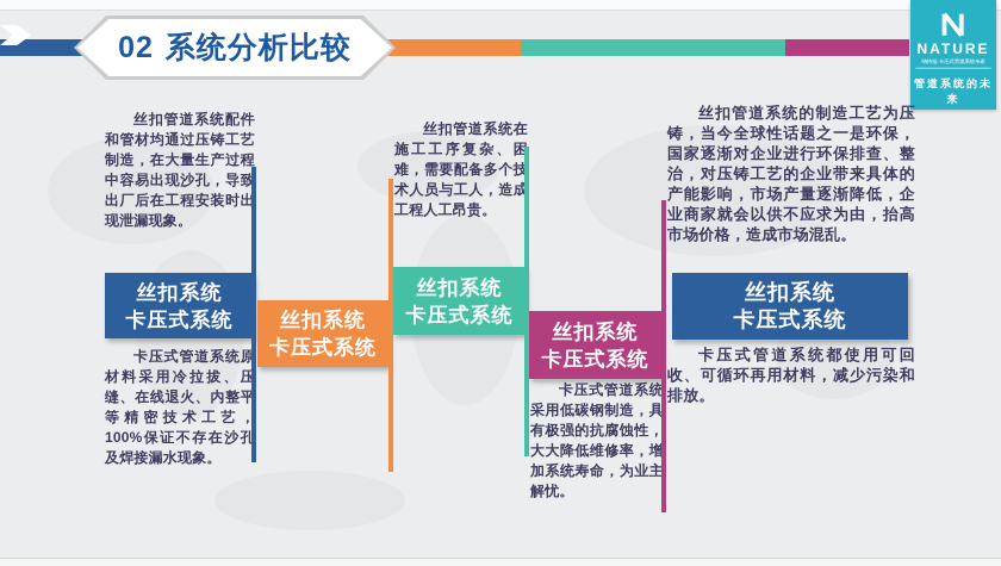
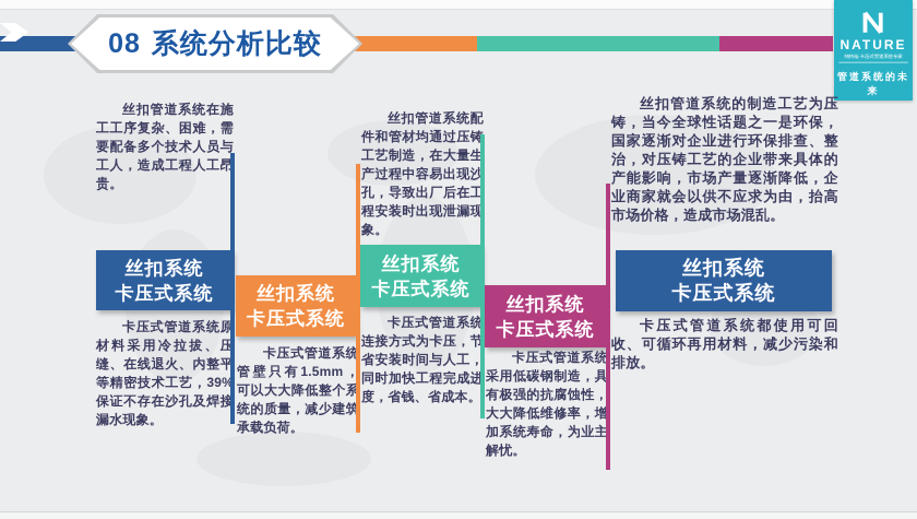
- 02
+ 08
  系统分析比较
  NATURE
  管道系统的未来
- 丝扣管道系统配件和管材均通过压铸工艺制造，在大量生产过程中容易出现沙孔，导致出厂后在工程安装时出现泄漏现象。
+ 丝扣管道系统在施工工序复杂、困难，需要配备多个技术人员与工人，造成工程人工昂贵。
  丝扣系统
  卡压式系统
- 卡压式管道系统原材料采用冷拉拔、压缝、在线退火、内整平等精密技术工艺，100%保证不存在沙孔及焊接漏水现象。
+ 卡压式管道系统原材料采用冷拉拔、压缝、在线退火、内整平等精密技术工艺，39%保证不存在沙孔及焊接漏水现象。
  丝扣系统
  卡压式系统
+ 卡压式管道系统管壁只有1.5mm，可以大大降低整个系统的质量，减少建筑承载负荷。
- 丝扣管道系统在施工工序复杂、困难，需要配备多个技术人员与工人，造成工程人工昂贵。
+ 丝扣管道系统配件和管材均通过压铸工艺制造，在大量生产过程中容易出现沙孔，导致出厂后在工程安装时出现泄漏现象。
  丝扣系统
  卡压式系统
+ 卡压式管道系统连接方式为卡压，节省安装时间与人工，同时加快工程完成进度，省钱、省成本。
  丝扣系统
  卡压式系统
  卡压式管道系统采用低碳钢制造，具有极强的抗腐蚀性，大大降低维修率，增加系统寿命，为业主解忧。
  丝扣管道系统的制造工艺为压铸，当今全球性话题之一是环保，国家逐渐对企业进行环保排查、整治，对压铸工艺的企业带来具体的产能影响，市场产量逐渐降低，企业商家就会以供不应求为由，抬高市场价格，造成市场混乱。
  丝扣系统
  卡压式系统
  卡压式管道系统都使用可回收、可循环再用材料，减少污染和排放。
